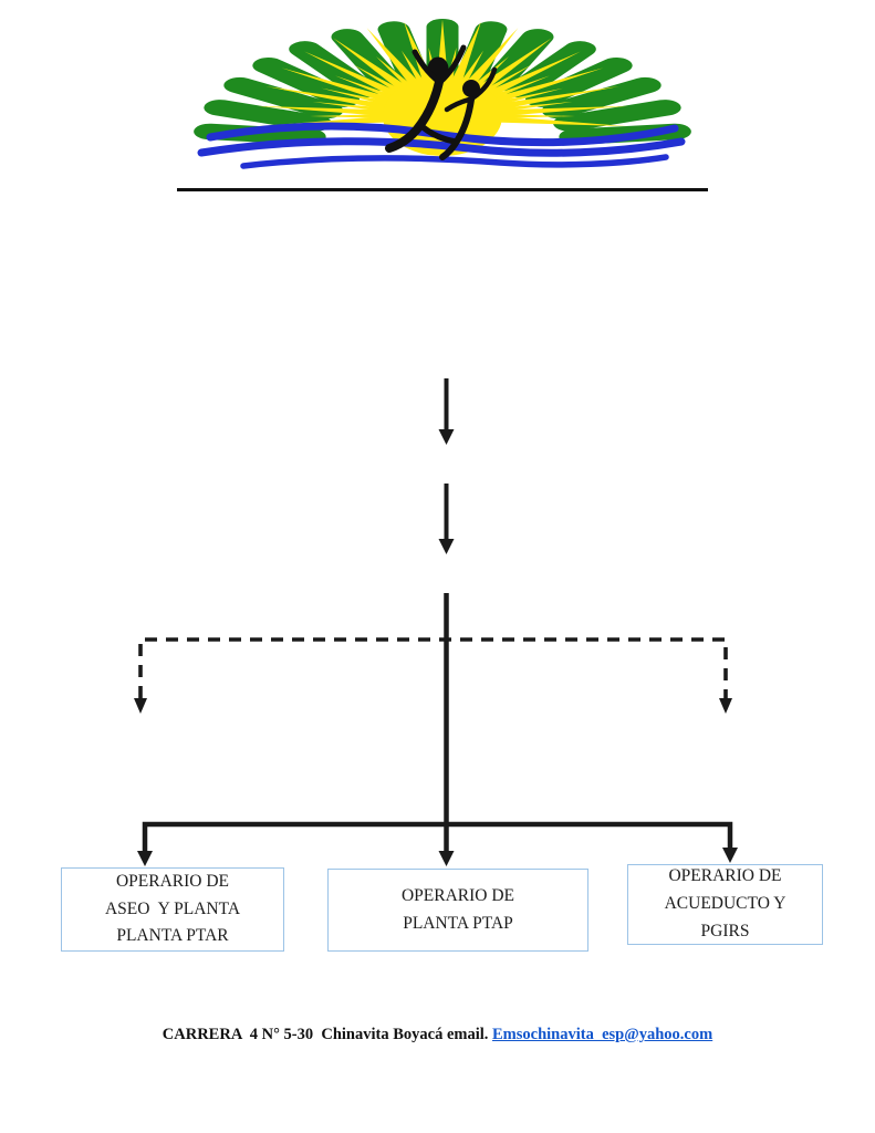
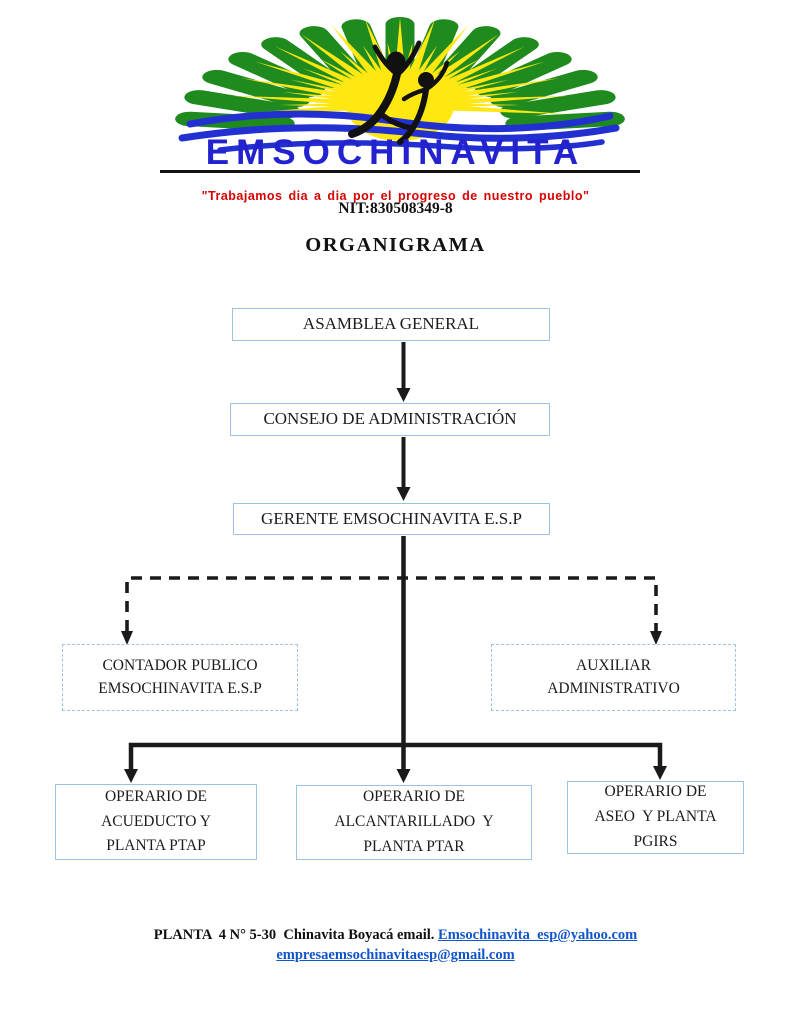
+ EMSOCHINAVITA
+ "Trabajamos dia a dia por el progreso de nuestro pueblo"
+ NIT:830508349-8
+ ORGANIGRAMA
+ ASAMBLEA GENERAL
+ CONSEJO DE ADMINISTRACIÓN
+ GERENTE EMSOCHINAVITA E.S.P
+ CONTADOR PUBLICO
+ EMSOCHINAVITA E.S.P
+ AUXILIAR
+ ADMINISTRATIVO
  OPERARIO DE
- ASEO Y PLANTA
+ ACUEDUCTO Y
- PLANTA PTAR
+ PLANTA PTAP
  OPERARIO DE
+ ALCANTARILLADO Y
- PLANTA PTAP
+ PLANTA PTAR
  OPERARIO DE
- ACUEDUCTO Y
+ ASEO Y PLANTA
  PGIRS
- CARRERA 4 N° 5-30 Chinavita Boyacá email. Emsochinavita_esp@yahoo.com
+ PLANTA 4 N° 5-30 Chinavita Boyacá email. Emsochinavita_esp@yahoo.com
+ empresaemsochinavitaesp@gmail.com
